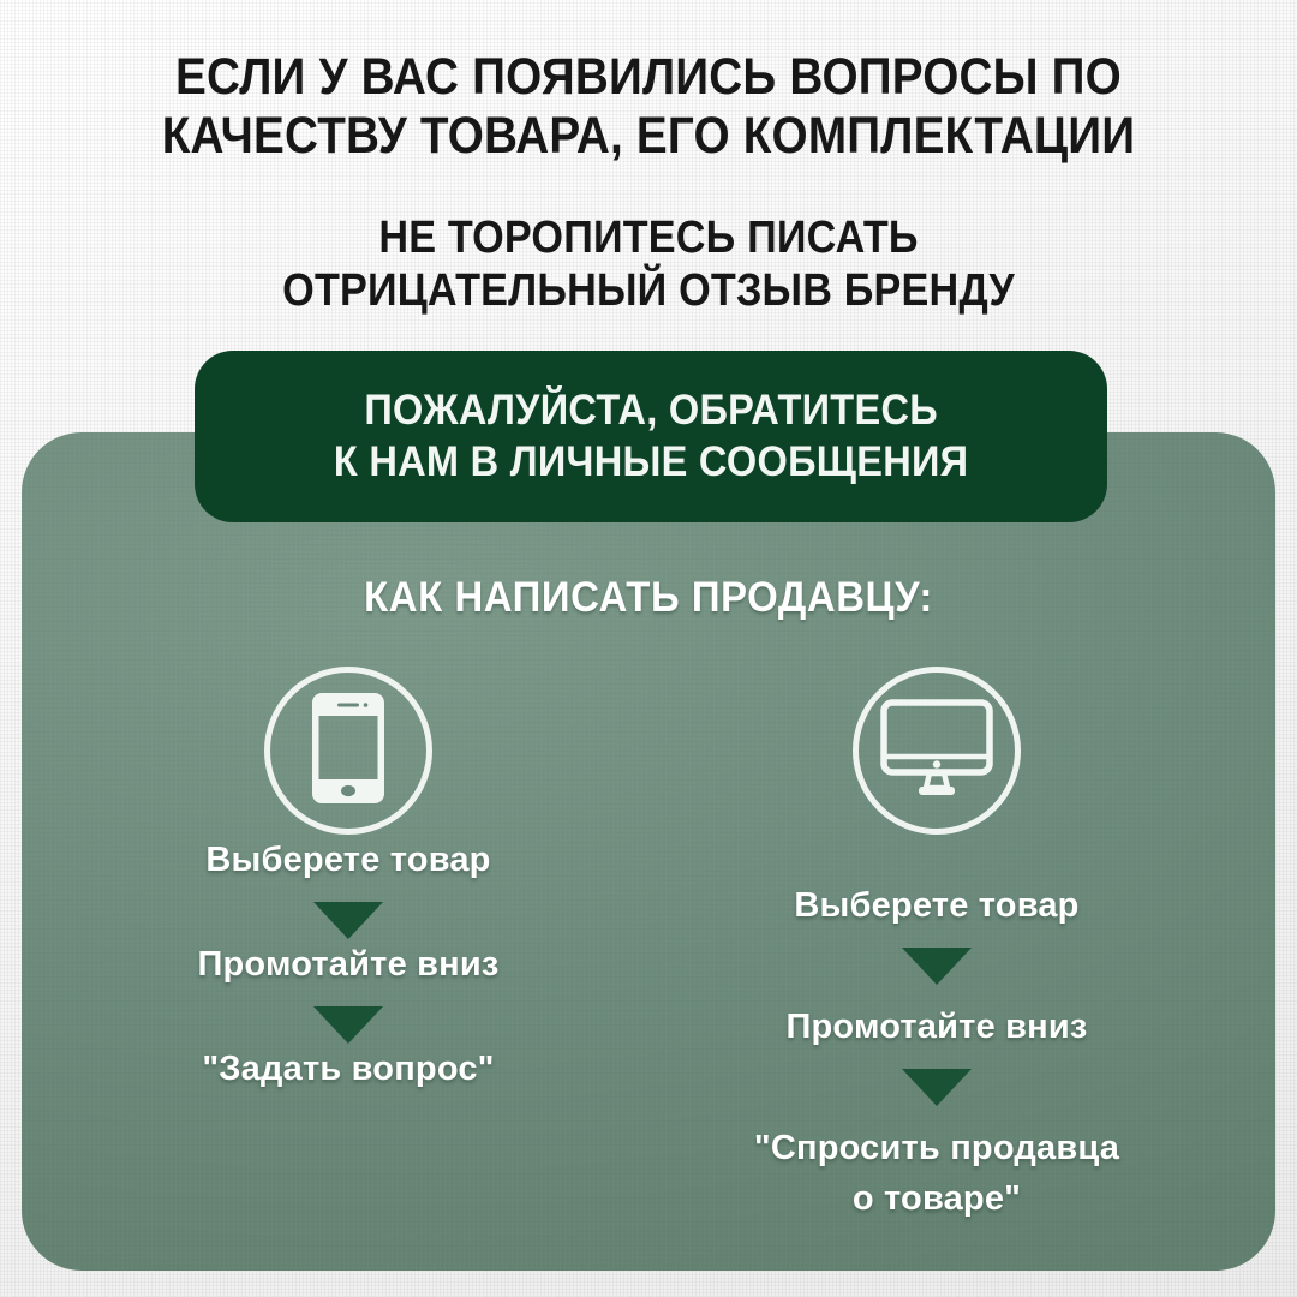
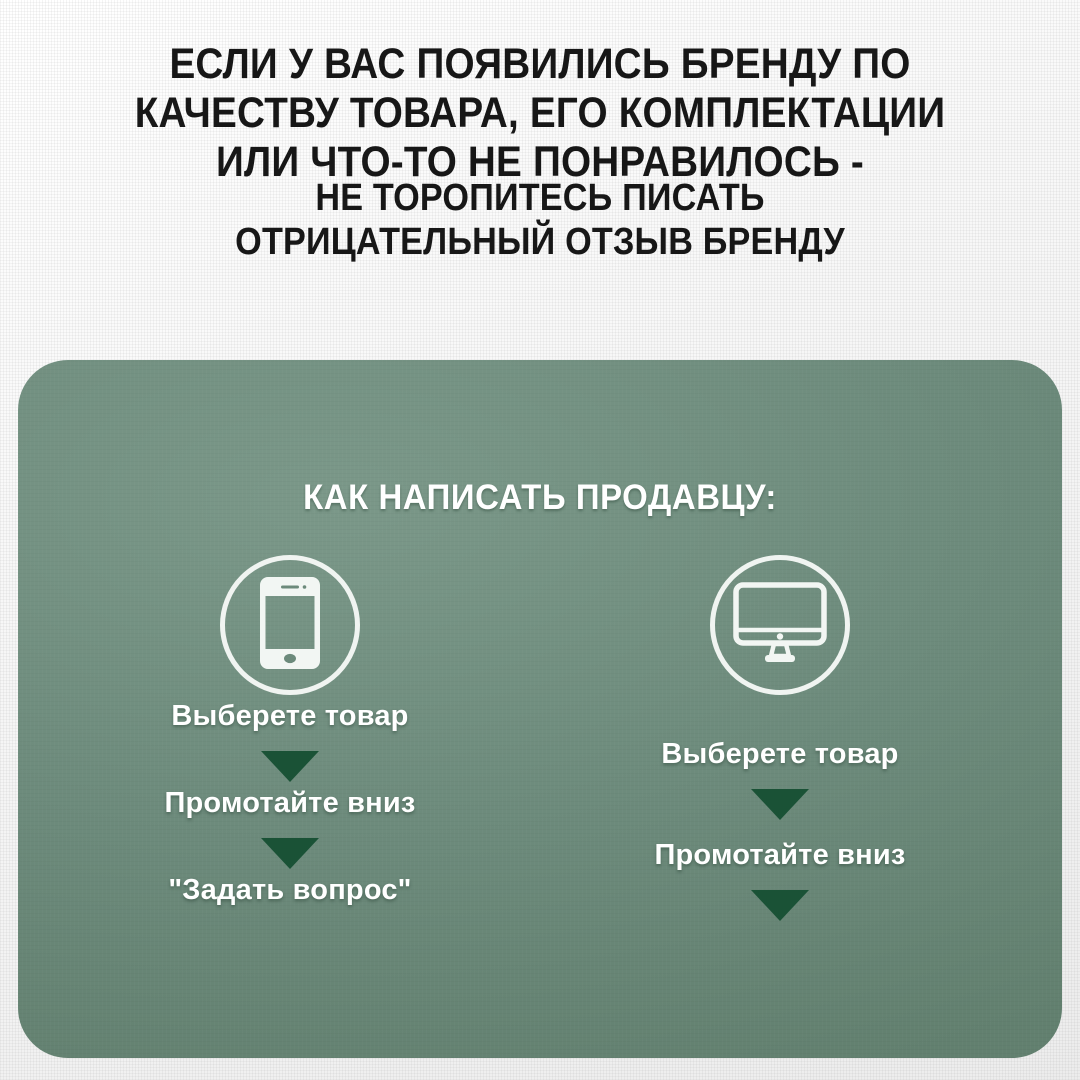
- ЕСЛИ У ВАС ПОЯВИЛИСЬ ВОПРОСЫ ПО
+ ЕСЛИ У ВАС ПОЯВИЛИСЬ БРЕНДУ ПО
  КАЧЕСТВУ ТОВАРА, ЕГО КОМПЛЕКТАЦИИ
+ ИЛИ ЧТО-ТО НЕ ПОНРАВИЛОСЬ -
  НЕ ТОРОПИТЕСЬ ПИСАТЬ
  ОТРИЦАТЕЛЬНЫЙ ОТЗЫВ БРЕНДУ
- ПОЖАЛУЙСТА, ОБРАТИТЕСЬ
- К НАМ В ЛИЧНЫЕ СООБЩЕНИЯ
  КАК НАПИСАТЬ ПРОДАВЦУ:
  Выберете товар
  Промотайте вниз
  "Задать вопрос"
  Выберете товар
  Промотайте вниз
- "Спросить продавца
- о товаре"
